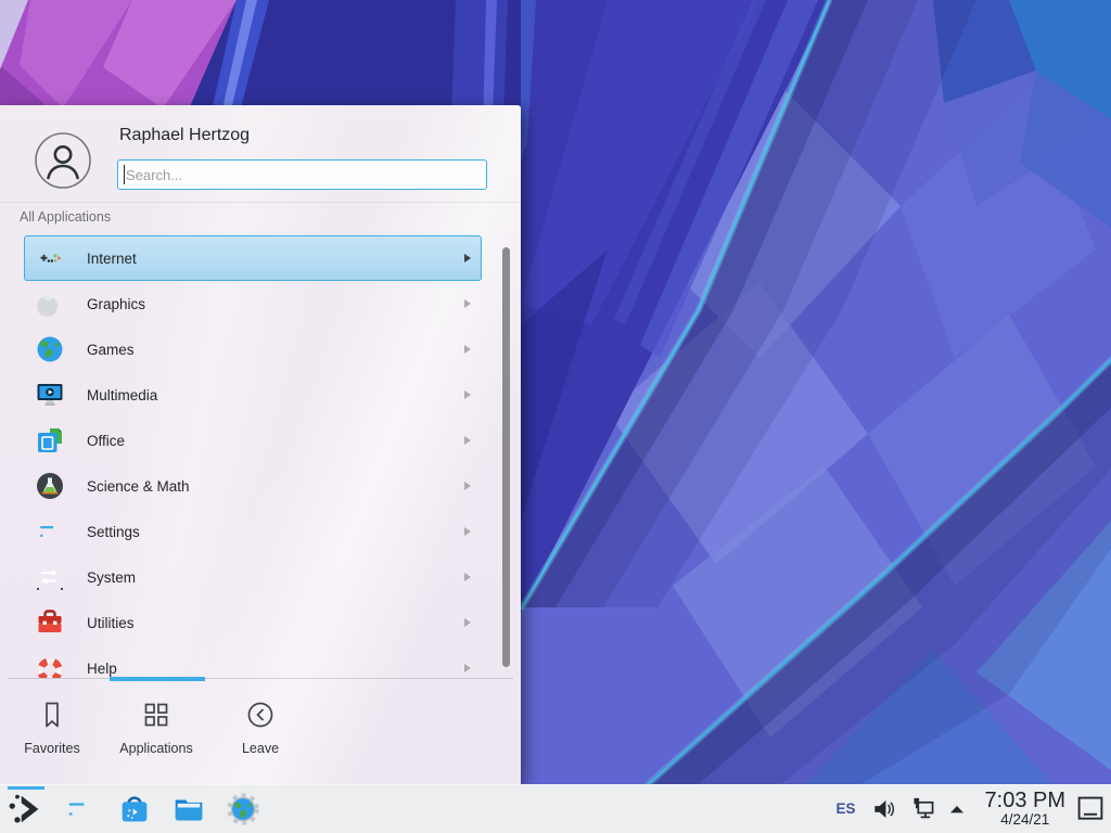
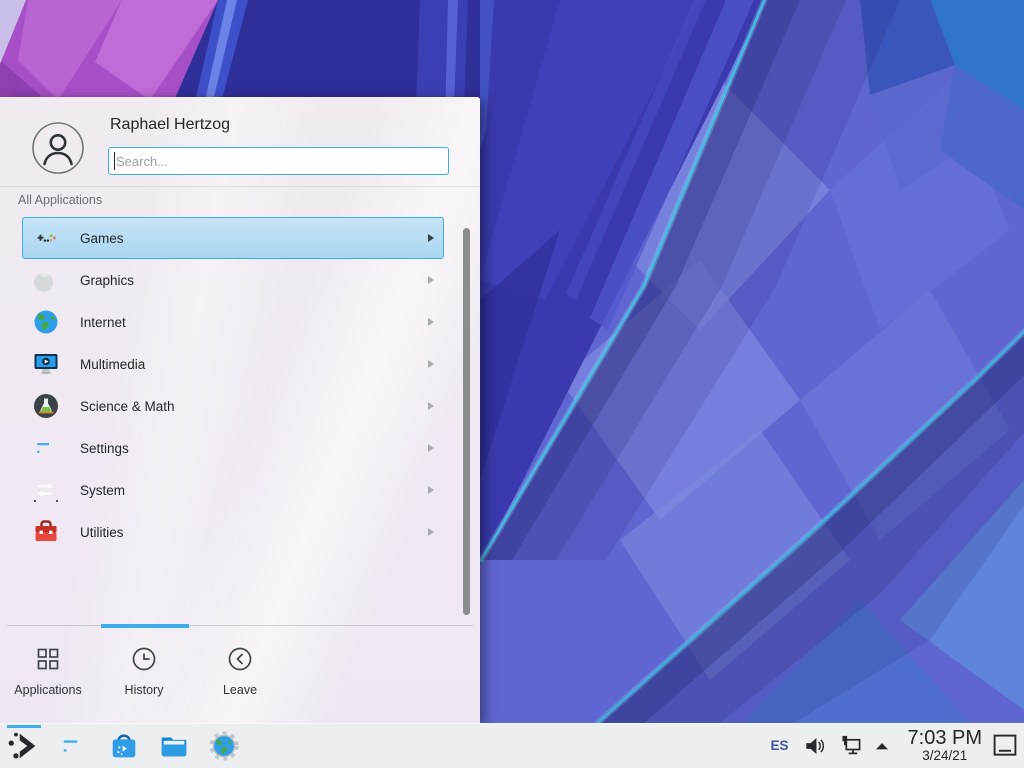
  Raphael Hertzog
  Search...
  All Applications
- Internet
+ Games
  Graphics
- Games
+ Internet
  Multimedia
- Office
  Science & Math
  Settings
  System
  Utilities
- Help
- Favorites
  Applications
+ History
  Leave
  ES
  7:03 PM
- 4/24/21
+ 3/24/21
